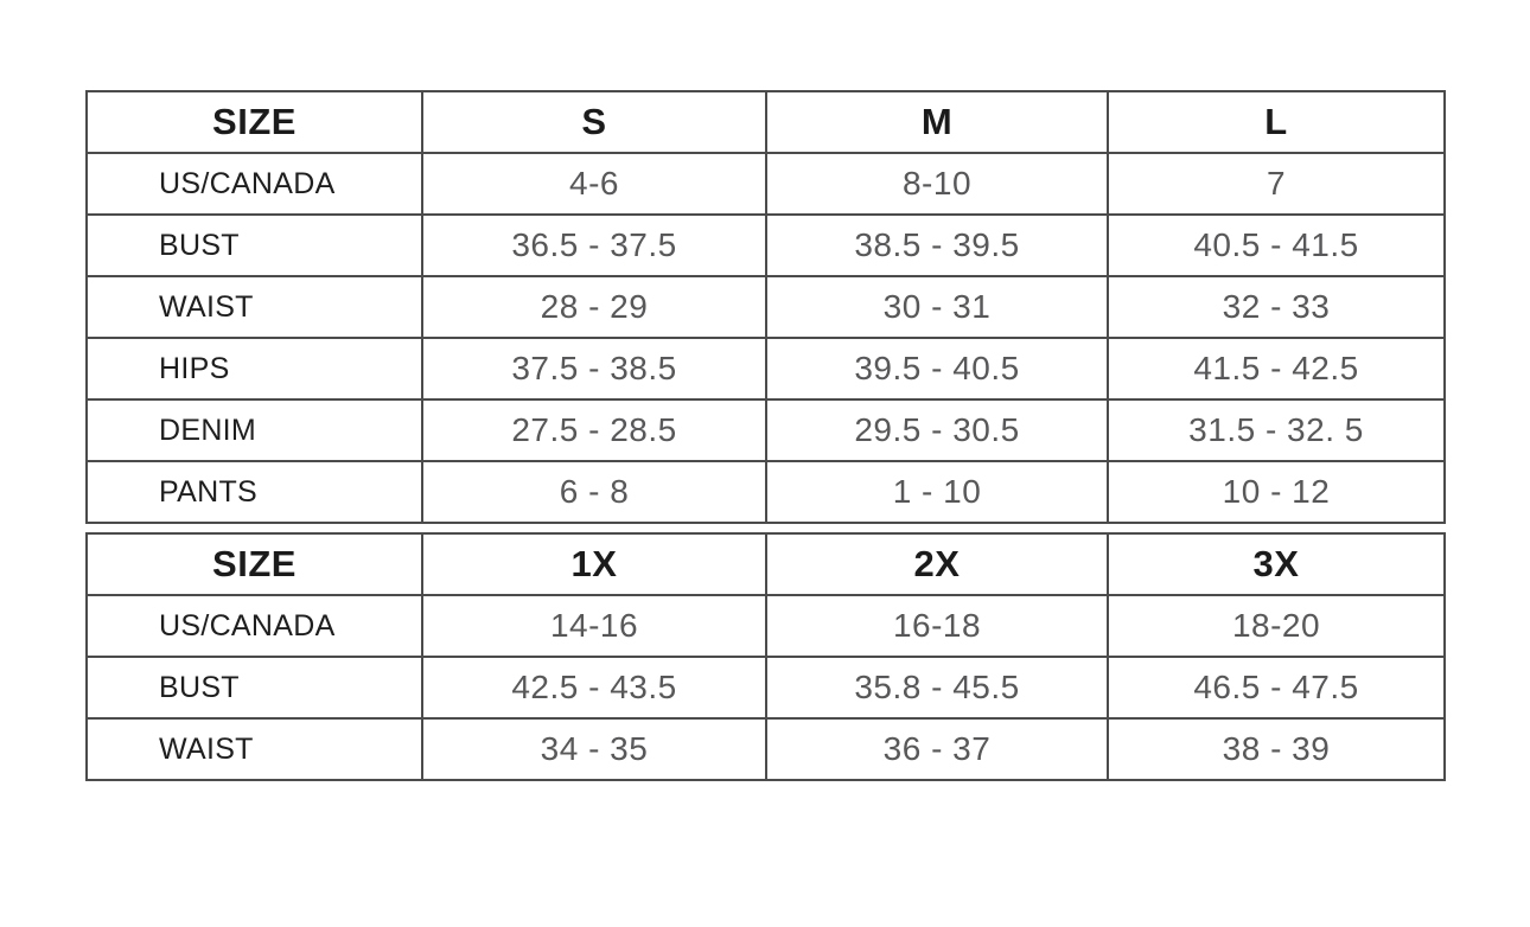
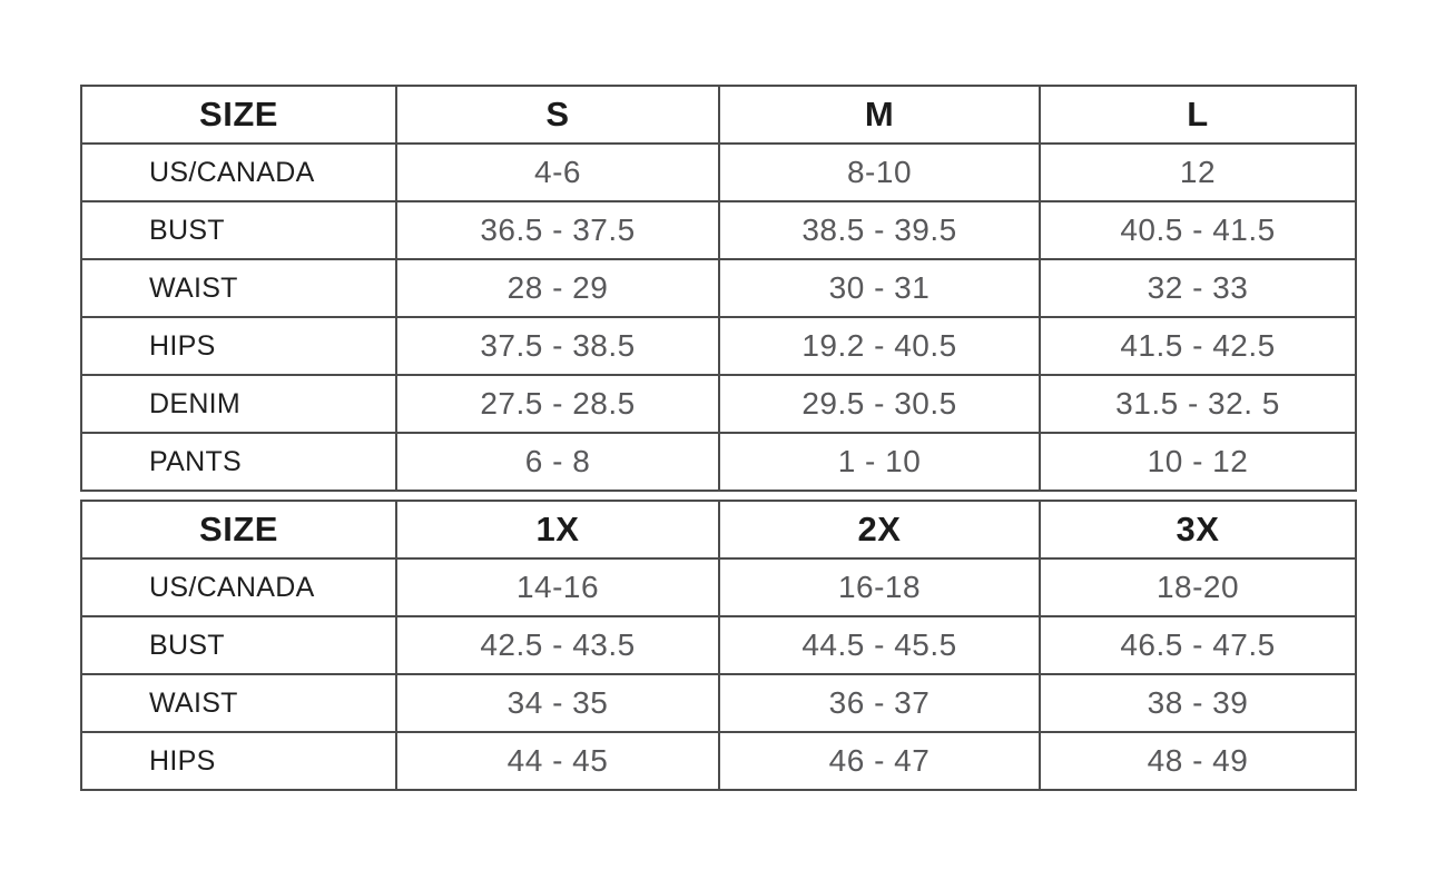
  SIZE	S	M	L
- US/CANADA	4-6	8-10	7
+ US/CANADA	4-6	8-10	12
  BUST	36.5 - 37.5	38.5 - 39.5	40.5 - 41.5
  WAIST	28 - 29	30 - 31	32 - 33
- HIPS	37.5 - 38.5	39.5 - 40.5	41.5 - 42.5
+ HIPS	37.5 - 38.5	19.2 - 40.5	41.5 - 42.5
  DENIM	27.5 - 28.5	29.5 - 30.5	31.5 - 32. 5
  PANTS	6 - 8	1 - 10	10 - 12
  SIZE	1X	2X	3X
  US/CANADA	14-16	16-18	18-20
- BUST	42.5 - 43.5	35.8 - 45.5	46.5 - 47.5
+ BUST	42.5 - 43.5	44.5 - 45.5	46.5 - 47.5
  WAIST	34 - 35	36 - 37	38 - 39
+ HIPS	44 - 45	46 - 47	48 - 49
